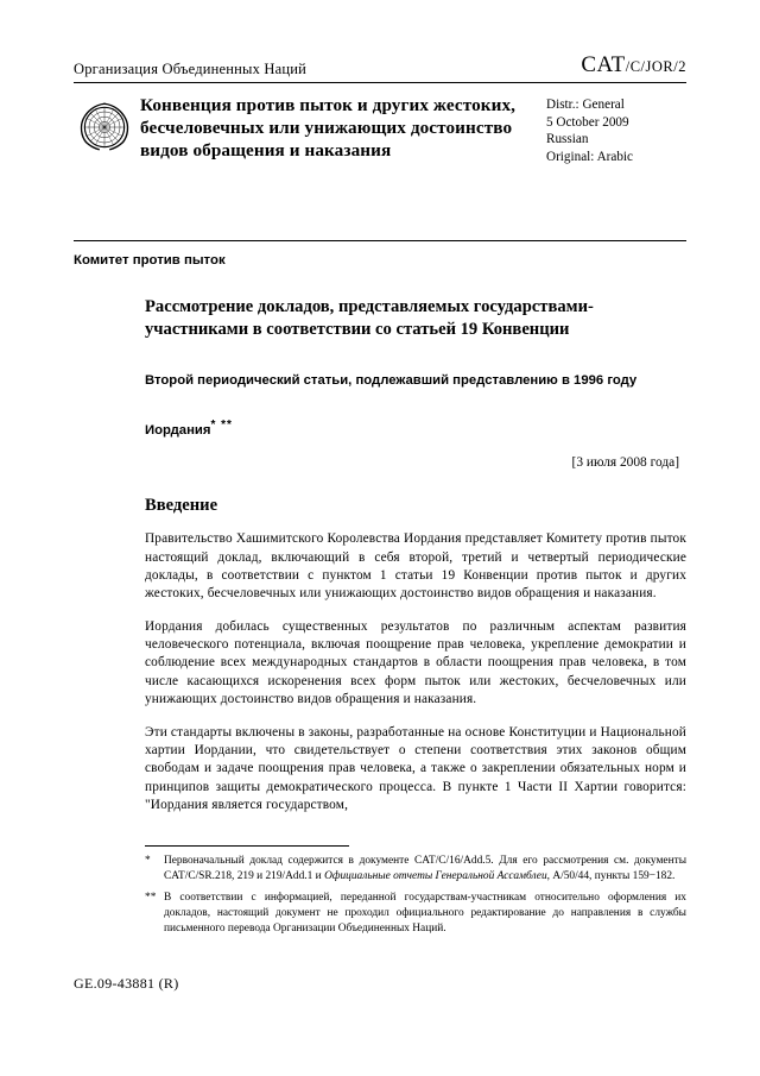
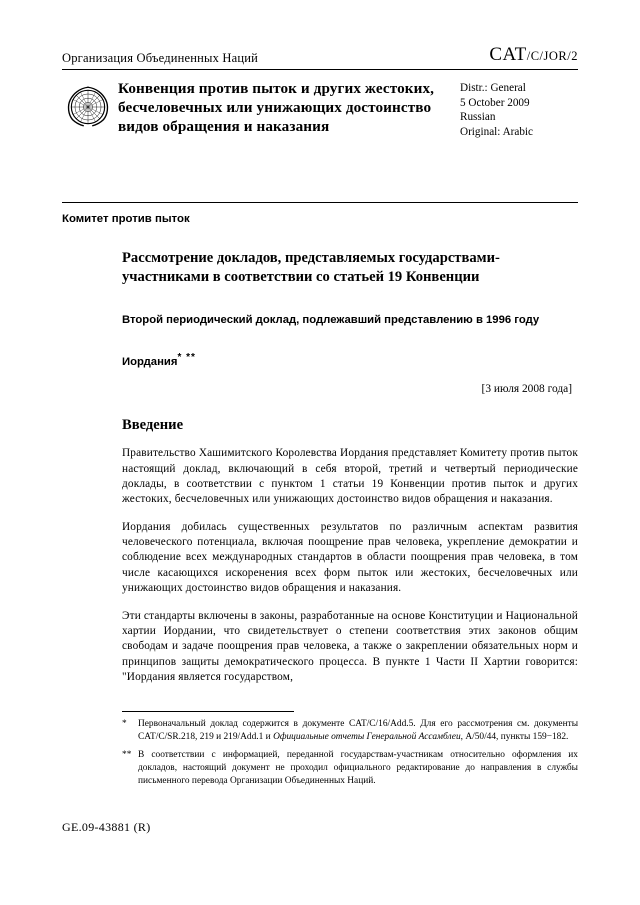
  Организация Объединенных Наций
  CAT/C/JOR/2
  Конвенция против пыток и других жестоких, бесчеловечных или унижающих достоинство видов обращения и наказания
  Distr.: General
  5 October 2009
  Russian
  Original: Arabic
  Комитет против пыток
  Рассмотрение докладов, представляемых государствами-участниками в соответствии со статьей 19 Конвенции
- Второй периодический статьи, подлежавший представлению в 1996 году
+ Второй периодический доклад, подлежавший представлению в 1996 году
  Иордания* **
  [3 июля 2008 года]
  Введение
  Правительство Хашимитского Королевства Иордания представляет Комитету против пыток настоящий доклад, включающий в себя второй, третий и четвертый периодические доклады, в соответствии с пунктом 1 статьи 19 Конвенции против пыток и других жестоких, бесчеловечных или унижающих достоинство видов обращения и наказания.
  Иордания добилась существенных результатов по различным аспектам развития человеческого потенциала, включая поощрение прав человека, укрепление демократии и соблюдение всех международных стандартов в области поощрения прав человека, в том числе касающихся искоренения всех форм пыток или жестоких, бесчеловечных или унижающих достоинство видов обращения и наказания.
  Эти стандарты включены в законы, разработанные на основе Конституции и Национальной хартии Иордании, что свидетельствует о степени соответствия этих законов общим свободам и задаче поощрения прав человека, а также о закреплении обязательных норм и принципов защиты демократического процесса. В пункте 1 Части II Хартии говорится: "Иордания является государством,
  *
  Первоначальный доклад содержится в документе CAT/C/16/Add.5. Для его рассмотрения см. документы CAT/C/SR.218, 219 и 219/Add.1 и Официальные отчеты Генеральной Ассамблеи, A/50/44, пункты 159−182.
  **
  В соответствии с информацией, переданной государствам-участникам относительно оформления их докладов, настоящий документ не проходил официального редактирование до направления в службы письменного перевода Организации Объединенных Наций.
  GE.09-43881 (R)
